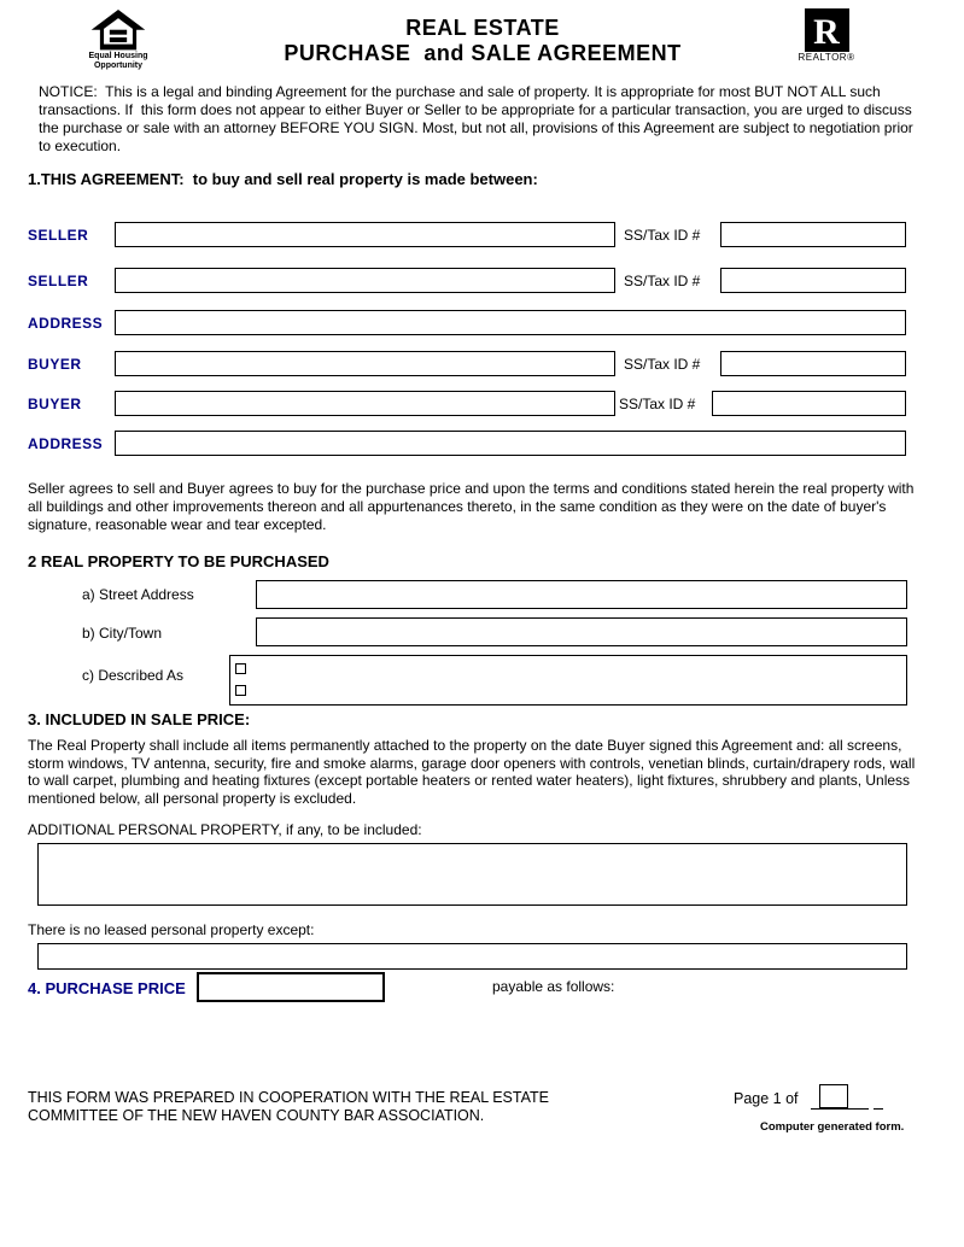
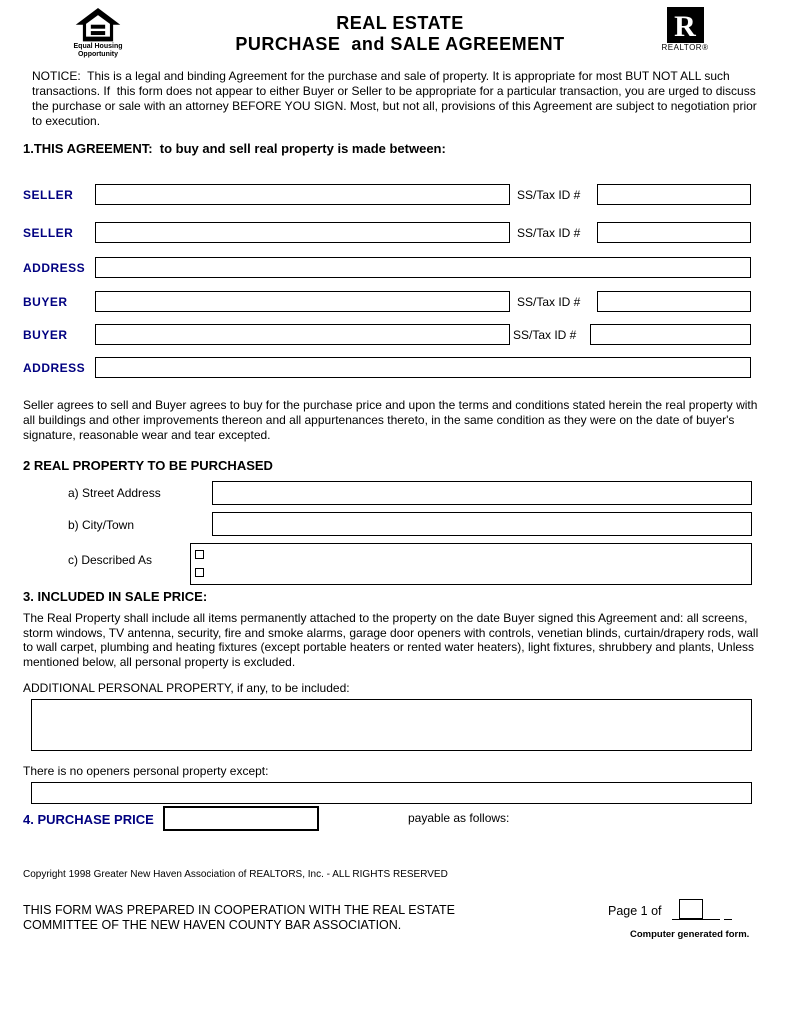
  REAL ESTATE
  PURCHASE and SALE AGREEMENT
  R
  REALTOR®
  NOTICE: This is a legal and binding Agreement for the purchase and sale of property. It is appropriate for most BUT NOT ALL such transactions. If this form does not appear to either Buyer or Seller to be appropriate for a particular transaction, you are urged to discuss the purchase or sale with an attorney BEFORE YOU SIGN. Most, but not all, provisions of this Agreement are subject to negotiation prior to execution.
  1.THIS AGREEMENT: to buy and sell real property is made between:
  SELLER
  SS/Tax ID #
  SELLER
  SS/Tax ID #
  ADDRESS
  BUYER
  SS/Tax ID #
  BUYER
  SS/Tax ID #
  ADDRESS
  Seller agrees to sell and Buyer agrees to buy for the purchase price and upon the terms and conditions stated herein the real property with all buildings and other improvements thereon and all appurtenances thereto, in the same condition as they were on the date of buyer's signature, reasonable wear and tear excepted.
  2 REAL PROPERTY TO BE PURCHASED
  a) Street Address
  b) City/Town
  c) Described As
  3. INCLUDED IN SALE PRICE:
  The Real Property shall include all items permanently attached to the property on the date Buyer signed this Agreement and: all screens, storm windows, TV antenna, security, fire and smoke alarms, garage door openers with controls, venetian blinds, curtain/drapery rods, wall to wall carpet, plumbing and heating fixtures (except portable heaters or rented water heaters), light fixtures, shrubbery and plants, Unless mentioned below, all personal property is excluded.
  ADDITIONAL PERSONAL PROPERTY, if any, to be included:
- There is no leased personal property except:
+ There is no openers personal property except:
  4. PURCHASE PRICE
  payable as follows:
+ Copyright 1998 Greater New Haven Association of REALTORS, Inc. - ALL RIGHTS RESERVED
  THIS FORM WAS PREPARED IN COOPERATION WITH THE REAL ESTATE COMMITTEE OF THE NEW HAVEN COUNTY BAR ASSOCIATION.
  Page 1 of
  Computer generated form.
